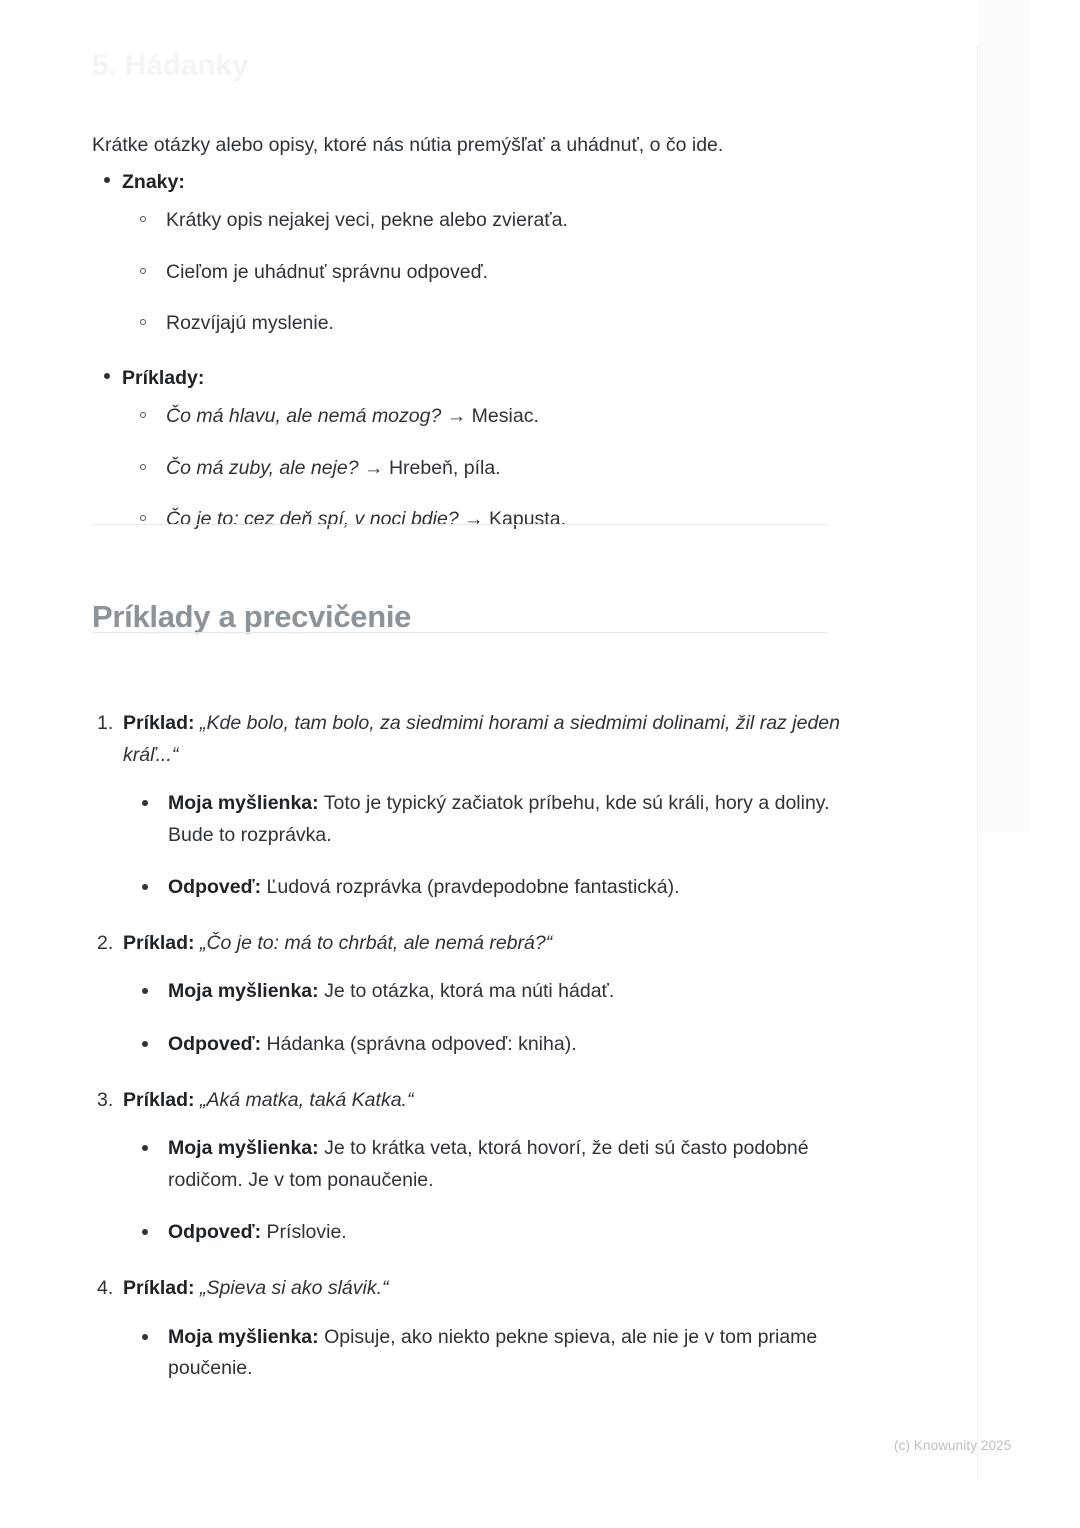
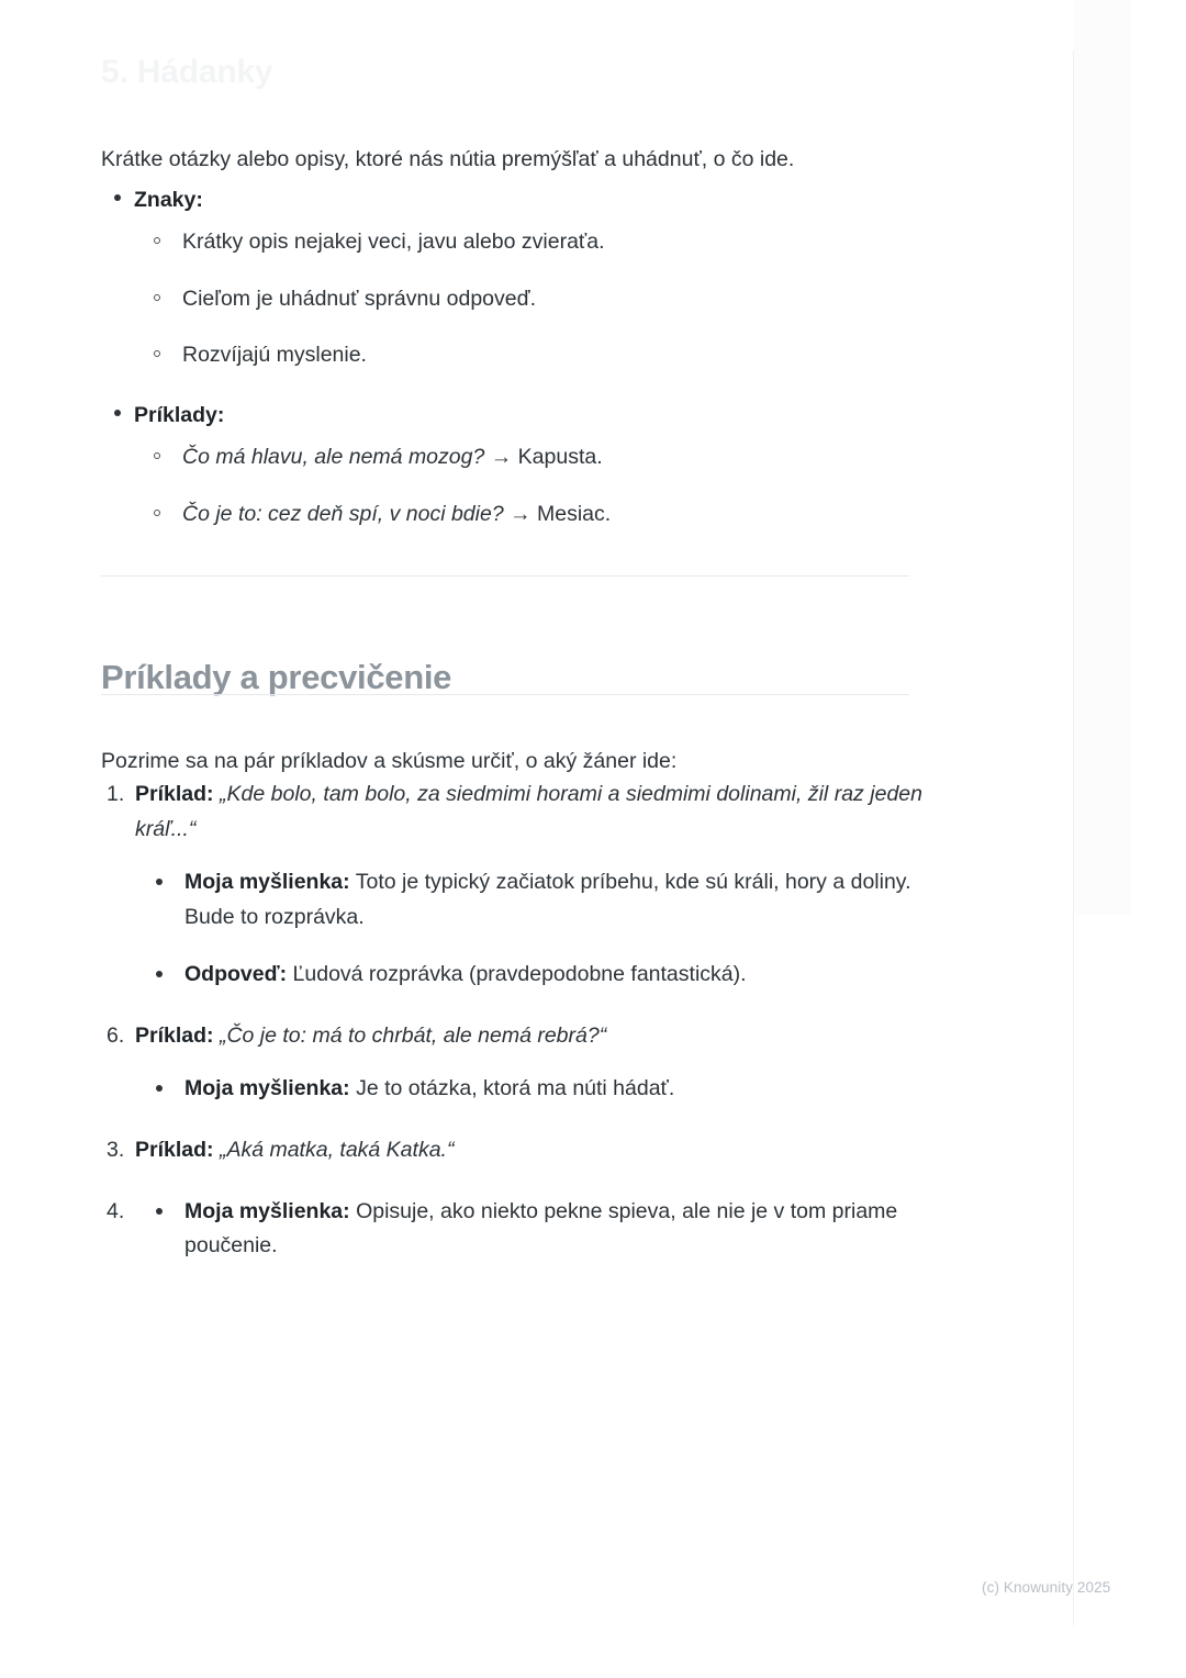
  Krátke otázky alebo opisy, ktoré nás nútia premýšľať a uhádnuť, o čo ide.
  Znaky:
- Krátky opis nejakej veci, pekne alebo zvieraťa.
+ Krátky opis nejakej veci, javu alebo zvieraťa.
  Cieľom je uhádnuť správnu odpoveď.
  Rozvíjajú myslenie.
  Príklady:
- Čo má hlavu, ale nemá mozog? → Mesiac.
+ Čo má hlavu, ale nemá mozog? → Kapusta.
- Čo má zuby, ale neje? → Hrebeň, píla.
- Čo je to: cez deň spí, v noci bdie? → Kapusta.
+ Čo je to: cez deň spí, v noci bdie? → Mesiac.
  Príklady a precvičenie
+ Pozrime sa na pár príkladov a skúsme určiť, o aký žáner ide:
  1.
  Príklad: „Kde bolo, tam bolo, za siedmimi horami a siedmimi dolinami, žil raz jeden kráľ...“
  Moja myšlienka: Toto je typický začiatok príbehu, kde sú králi, hory a doliny. Bude to rozprávka.
  Odpoveď: Ľudová rozprávka (pravdepodobne fantastická).
- 2.
+ 6.
  Príklad: „Čo je to: má to chrbát, ale nemá rebrá?“
  Moja myšlienka: Je to otázka, ktorá ma núti hádať.
- Odpoveď: Hádanka (správna odpoveď: kniha).
  3.
  Príklad: „Aká matka, taká Katka.“
- Moja myšlienka: Je to krátka veta, ktorá hovorí, že deti sú často podobné rodičom. Je v tom ponaučenie.
- Odpoveď: Príslovie.
  4.
- Príklad: „Spieva si ako slávik.“
  Moja myšlienka: Opisuje, ako niekto pekne spieva, ale nie je v tom priame poučenie.
  (c) Knowunity 2025
